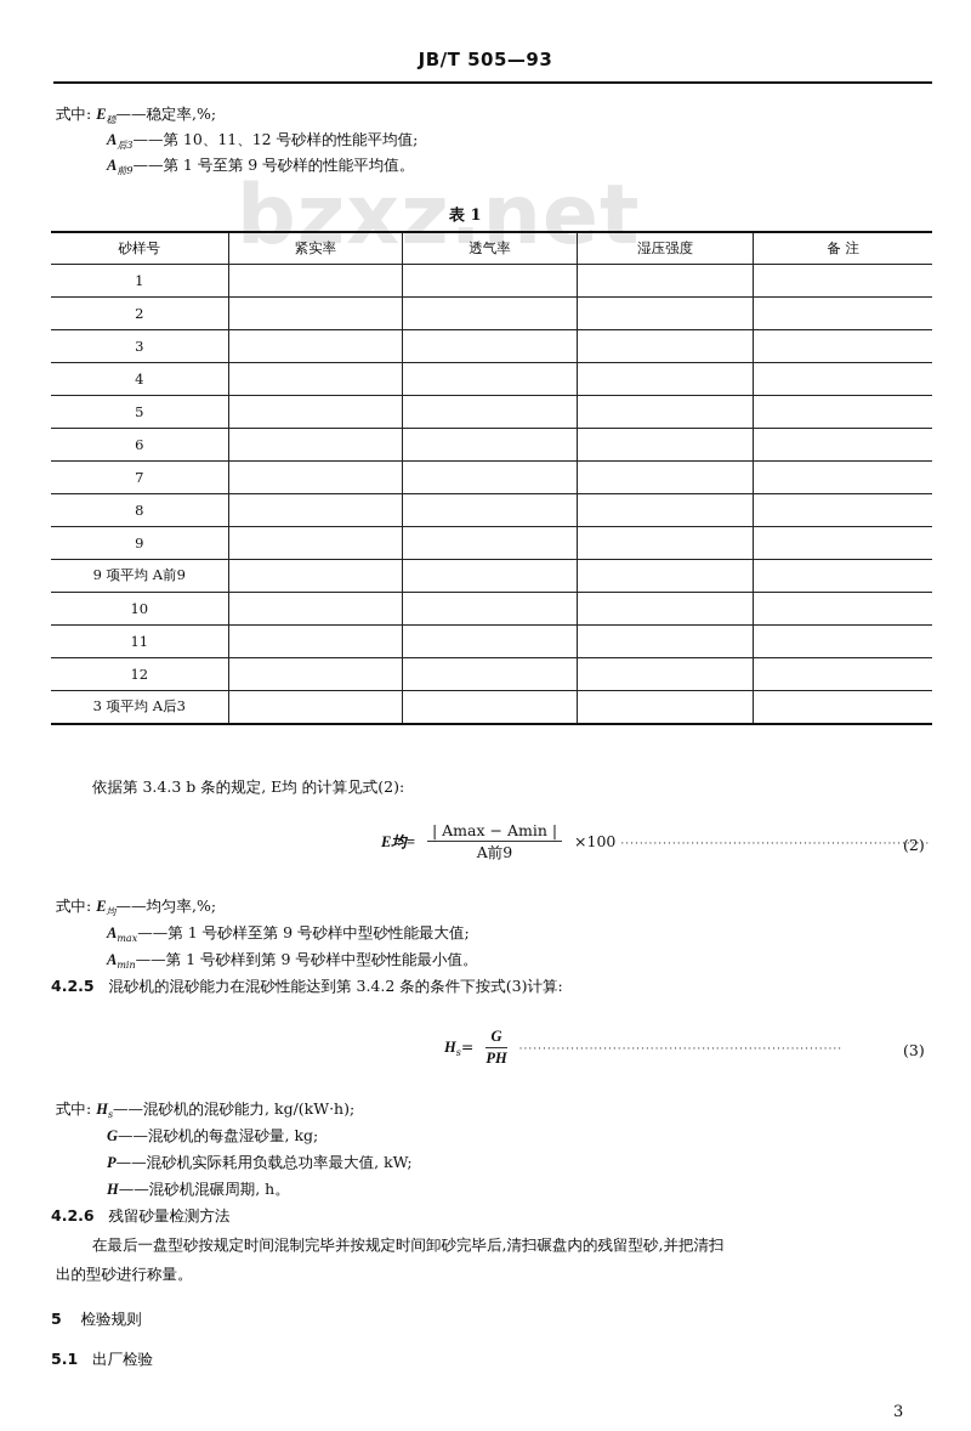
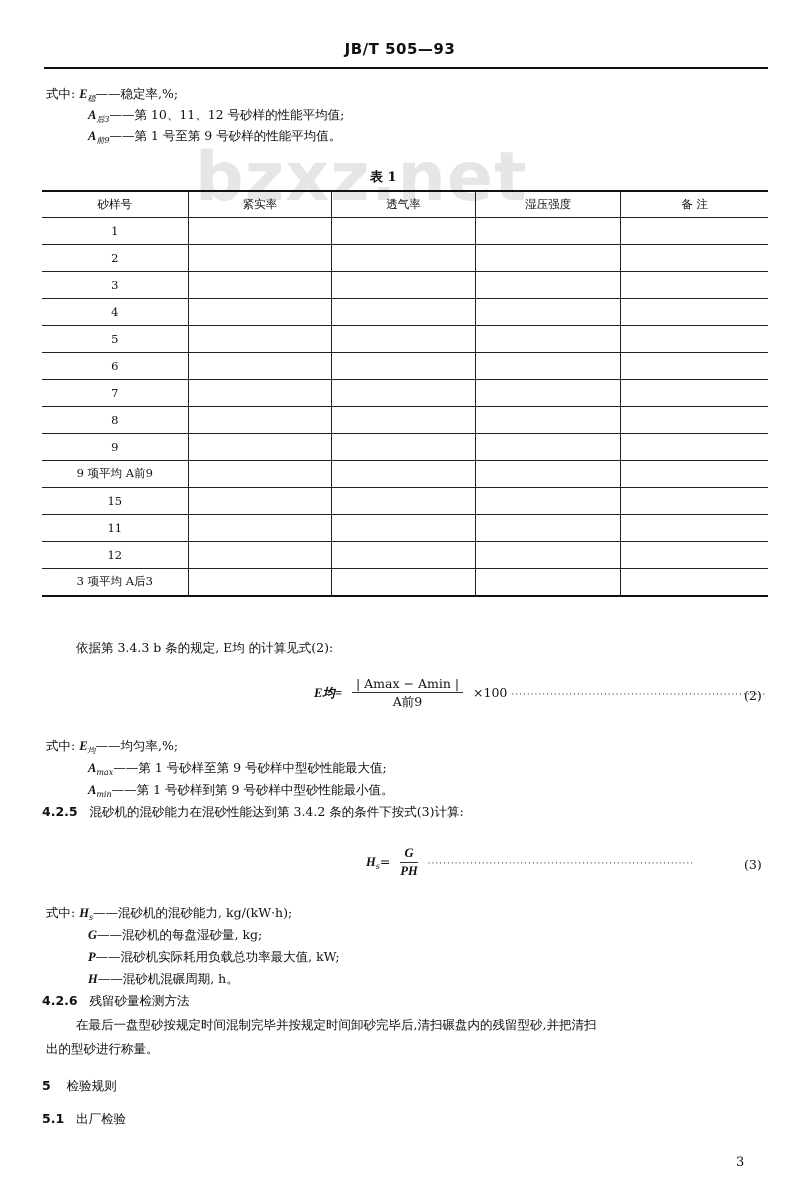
  JB/T 505—93
  bzxz.net
  式中: E稳——稳定率,%;
  A后3——第 10、11、12 号砂样的性能平均值;
  A前9——第 1 号至第 9 号砂样的性能平均值。
  表 1
  砂样号	紧实率	透气率	湿压强度	备 注
  1
  2
  3
  4
  5
  6
  7
  8
  9
  9 项平均 A前9
- 10
+ 15
  11
  12
  3 项平均 A后3
  依据第 3.4.3 b 条的规定, E均 的计算见式(2):
  E均=
  | Amax − Amin |
  A前9
  ×100 ··································································
  (2)
  式中: E均——均匀率,%;
  Amax——第 1 号砂样至第 9 号砂样中型砂性能最大值;
  Amin——第 1 号砂样到第 9 号砂样中型砂性能最小值。
  4.2.5 混砂机的混砂能力在混砂性能达到第 3.4.2 条的条件下按式(3)计算:
  Hs=
  G
  PH
  ·····································································
  (3)
  式中: Hs——混砂机的混砂能力, kg/(kW·h);
  G——混砂机的每盘湿砂量, kg;
  P——混砂机实际耗用负载总功率最大值, kW;
  H——混砂机混碾周期, h。
  4.2.6 残留砂量检测方法
  在最后一盘型砂按规定时间混制完毕并按规定时间卸砂完毕后,清扫碾盘内的残留型砂,并把清扫
  出的型砂进行称量。
  5 检验规则
  5.1 出厂检验
  3
